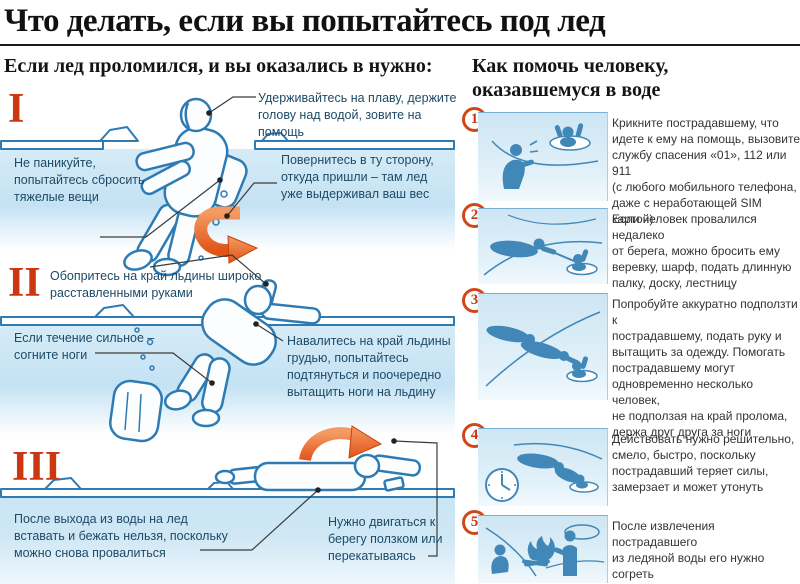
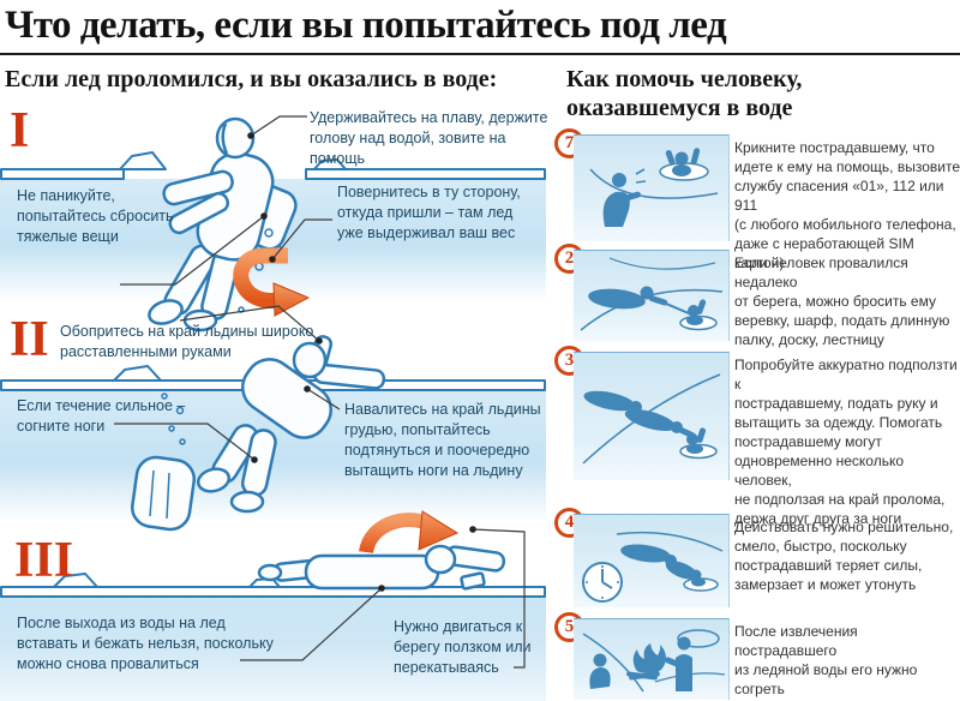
  Что делать, если вы попытайтесь под лед
- Если лед проломился, и вы оказались в нужно:
+ Если лед проломился, и вы оказались в воде:
  Как помочь человеку,
  оказавшемуся в воде
  I
  II
  III
  Удерживайтесь на плаву, держите
  голову над водой, зовите на помощь
  Не паникуйте,
  попытайтесь сбросить
  тяжелые вещи
  Повернитесь в ту сторону,
  откуда пришли – там лед
  уже выдерживал ваш вес
  Обопритесь на край льдины широко
  расставленными руками
  Если течение сильное –
  согните ноги
  Навалитесь на край льдины
  грудью, попытайтесь
  подтянуться и поочередно
  вытащить ноги на льдину
  После выхода из воды на лед
  вставать и бежать нельзя, поскольку
  можно снова провалиться
  Нужно двигаться к
  берегу ползком или
  перекатываясь
- 1
+ 7
  Крикните пострадавшему, что
  идете к ему на помощь, вызовите
  службу спасения «01», 112 или 911
  (с любого мобильного телефона,
  даже с неработающей SIM картой)
  2
  Если человек провалился недалеко
  от берега, можно бросить ему
  веревку, шарф, подать длинную
  палку, доску, лестницу
  3
  Попробуйте аккуратно подползти к
  пострадавшему, подать руку и
  вытащить за одежду. Помогать
  пострадавшему могут
  одновременно несколько человек,
  не подползая на край пролома,
  держа друг друга за ноги
  4
  Действовать нужно решительно,
  смело, быстро, поскольку
  пострадавший теряет силы,
  замерзает и может утонуть
  5
  После извлечения пострадавшего
  из ледяной воды его нужно согреть
